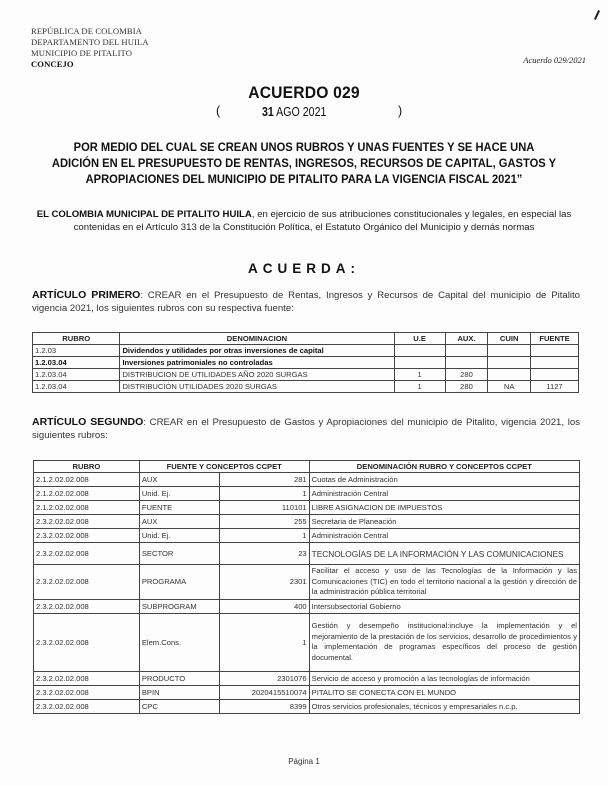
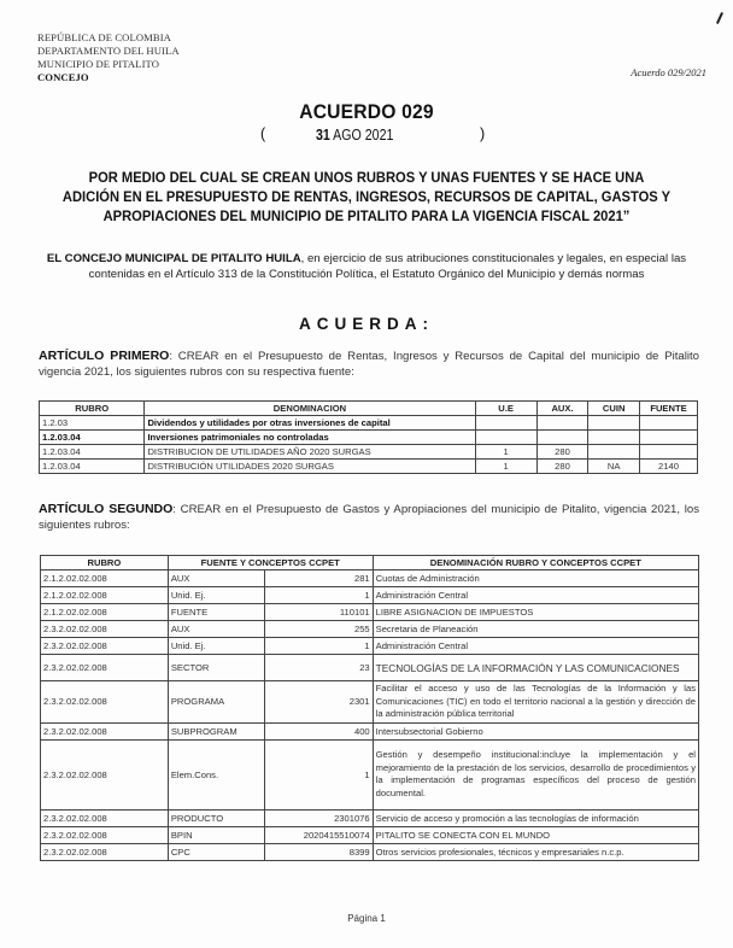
  REPÚBLICA DE COLOMBIA
  DEPARTAMENTO DEL HUILA
  MUNICIPIO DE PITALITO
  CONCEJO
  Acuerdo 029/2021
  ACUERDO 029
  (
  31 AGO 2021
  )
  POR MEDIO DEL CUAL SE CREAN UNOS RUBROS Y UNAS FUENTES Y SE HACE UNA ADICIÓN EN EL PRESUPUESTO DE RENTAS, INGRESOS, RECURSOS DE CAPITAL, GASTOS Y APROPIACIONES DEL MUNICIPIO DE PITALITO PARA LA VIGENCIA FISCAL 2021”
- EL COLOMBIA MUNICIPAL DE PITALITO HUILA, en ejercicio de sus atribuciones constitucionales y legales, en especial las contenidas en el Artículo 313 de la Constitución Política, el Estatuto Orgánico del Municipio y demás normas
+ EL CONCEJO MUNICIPAL DE PITALITO HUILA, en ejercicio de sus atribuciones constitucionales y legales, en especial las contenidas en el Artículo 313 de la Constitución Política, el Estatuto Orgánico del Municipio y demás normas
  ACUERDA:
  ARTÍCULO PRIMERO: CREAR en el Presupuesto de Rentas, Ingresos y Recursos de Capital del municipio de Pitalito vigencia 2021, los siguientes rubros con su respectiva fuente:
  RUBRO	DENOMINACION	U.E	AUX.	CUIN	FUENTE
  1.2.03	Dividendos y utilidades por otras inversiones de capital
  1.2.03.04	Inversiones patrimoniales no controladas
  1.2.03.04	DISTRIBUCION DE UTILIDADES AÑO 2020 SURGAS	1	280
- 1.2.03.04	DISTRIBUCIÓN UTILIDADES 2020 SURGAS	1	280	NA	1127
+ 1.2.03.04	DISTRIBUCIÓN UTILIDADES 2020 SURGAS	1	280	NA	2140
  ARTÍCULO SEGUNDO: CREAR en el Presupuesto de Gastos y Apropiaciones del municipio de Pitalito, vigencia 2021, los siguientes rubros:
  RUBRO	FUENTE Y CONCEPTOS CCPET	DENOMINACIÓN RUBRO Y CONCEPTOS CCPET
  2.1.2.02.02.008	AUX	281	Cuotas de Administración
  2.1.2.02.02.008	Unid. Ej.	1	Administración Central
  2.1.2.02.02.008	FUENTE	110101	LIBRE ASIGNACION DE IMPUESTOS
  2.3.2.02.02.008	AUX	255	Secretaria de Planeación
  2.3.2.02.02.008	Unid. Ej.	1	Administración Central
  2.3.2.02.02.008	SECTOR	23	TECNOLOGÍAS DE LA INFORMACIÓN Y LAS COMUNICACIONES
  2.3.2.02.02.008	PROGRAMA	2301	Facilitar el acceso y uso de las Tecnologías de la Información y las Comunicaciones (TIC) en todo el territorio nacional a la gestión y dirección de la administración pública territorial
  2.3.2.02.02.008	SUBPROGRAM	400	Intersubsectorial Gobierno
  2.3.2.02.02.008	Elem.Cons.	1	Gestión y desempeño institucional:incluye la implementación y el mejoramiento de la prestación de los servicios, desarrollo de procedimientos y la implementación de programas específicos del proceso de gestión documental.
  2.3.2.02.02.008	PRODUCTO	2301076	Servicio de acceso y promoción a las tecnologías de información
  2.3.2.02.02.008	BPIN	2020415510074	PITALITO SE CONECTA CON EL MUNDO
  2.3.2.02.02.008	CPC	8399	Otros servicios profesionales, técnicos y empresariales n.c.p.
  Página 1
